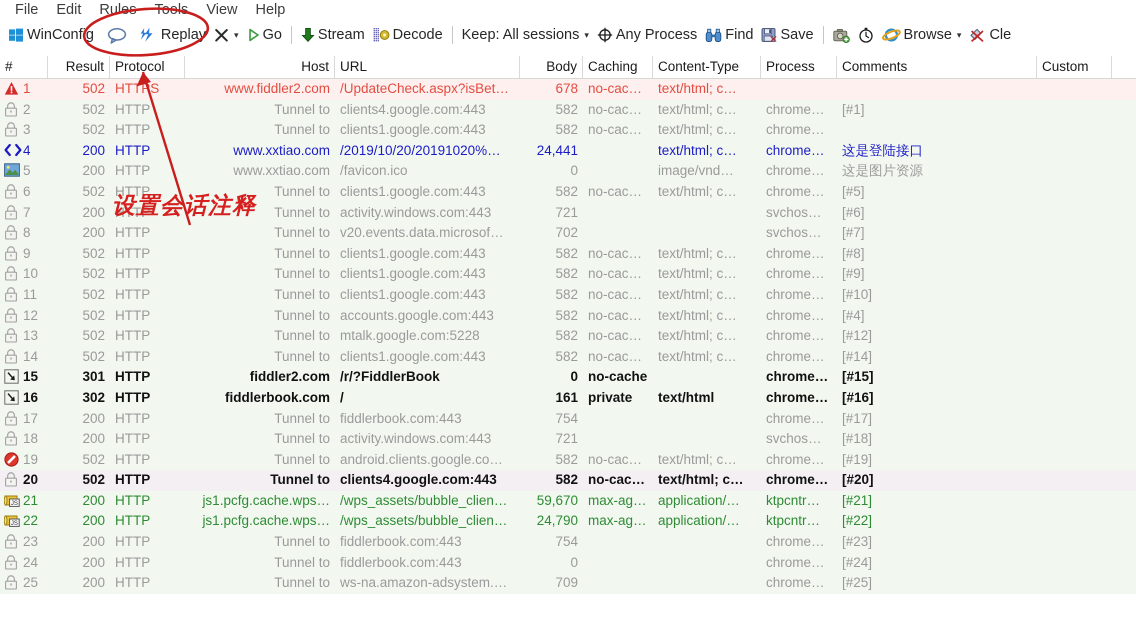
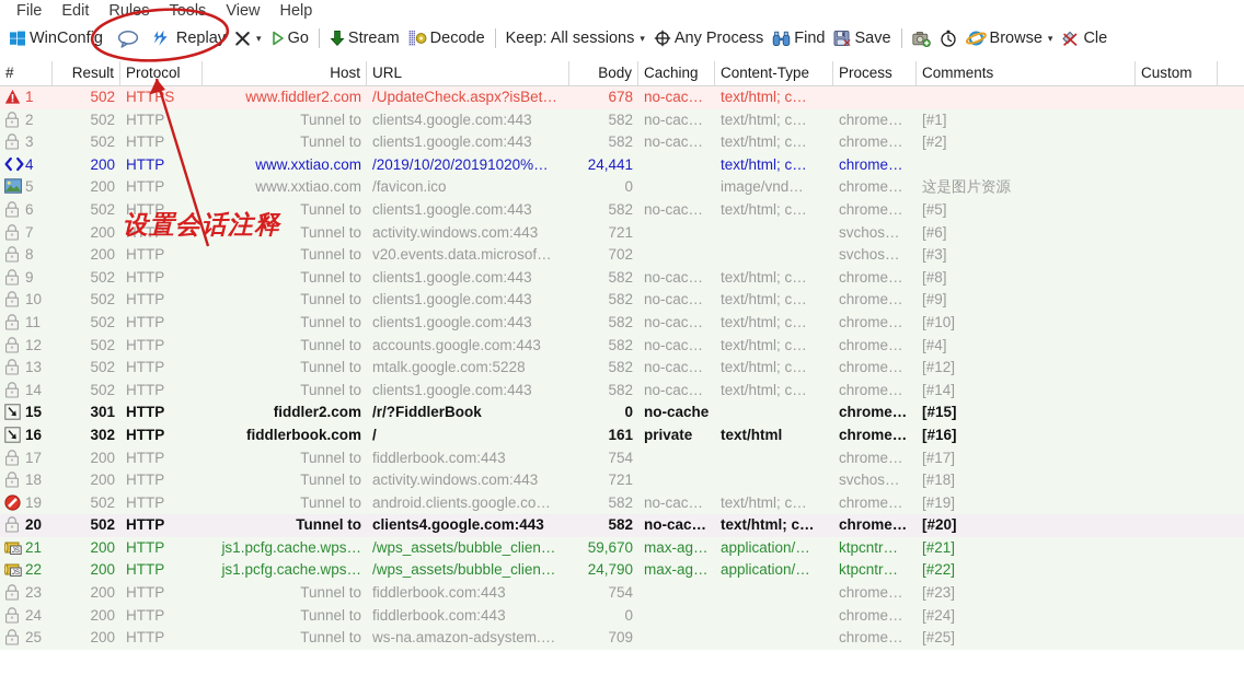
  File
  Edit
  Rule
  View
  Help
  WinConfg
  Replay
  ▾
  Go
  Stream
  Decode
  Keep: All sessions
  ▾
  Any Process
  Find
  Save
  Browse
  ▾
  Cle
  #
  Result
  Protocol
  Host
  URL
  Body
  Caching
  Content-Type
  Process
  Comments
  Custom
  1
  502
  HTTPS
  www.fiddler2.com
  /UpdateCheck.aspx?isBet…
  678
  no-cac…
  text/html; c…
  2
  502
  HTTP
  Tunnel to
  clients4.google.com:443
  582
  no-cac…
  text/html; c…
  chrome…
  [#1]
  3
  502
  HTTP
  Tunnel to
  clients1.google.com:443
  582
  no-cac…
  text/html; c…
  chrome…
+ [#2]
  4
  200
  HTTP
  www.xxtiao.com
  /2019/10/20/20191020%…
  24,441
  text/html; c…
  chrome…
- 这是登陆接口
  5
  200
  HTTP
  www.xxtiao.com
  /favicon.ico
  0
  image/vnd…
  chrome…
  这是图片资源
  6
  502
  HTTP
  Tunnel to
  clients1.google.com:443
  582
  no-cac…
  text/html; c…
  chrome…
  [#5]
  7
  200
  HTTP
  Tunnel to
  activity.windows.com:443
  721
  svchos…
  [#6]
  8
  200
  HTTP
  Tunnel to
  v20.events.data.microsof…
  702
  svchos…
- [#7]
+ [#3]
  9
  502
  HTTP
  Tunnel to
  clients1.google.com:443
  582
  no-cac…
  text/html; c…
  chrome…
  [#8]
  10
  502
  HTTP
  Tunnel to
  clients1.google.com:443
  582
  no-cac…
  text/html; c…
  chrome…
  [#9]
  11
  502
  HTTP
  Tunnel to
  clients1.google.com:443
  582
  no-cac…
  text/html; c…
  chrome…
  [#10]
  12
  502
  HTTP
  Tunnel to
  accounts.google.com:443
  582
  no-cac…
  text/html; c…
  chrome…
  [#4]
  13
  502
  HTTP
  Tunnel to
  mtalk.google.com:5228
  582
  no-cac…
  text/html; c…
  chrome…
  [#12]
  14
  502
  HTTP
  Tunnel to
  clients1.google.com:443
  582
  no-cac…
  text/html; c…
  chrome…
  [#14]
  15
  301
  HTTP
  fiddler2.com
  /r/?FiddlerBook
  0
  no-cache
  chrome…
  [#15]
  16
  302
  HTTP
  fiddlerbook.com
  /
  161
  private
  text/html
  chrome…
  [#16]
  17
  200
  HTTP
  Tunnel to
  fiddlerbook.com:443
  754
  chrome…
  [#17]
  18
  200
  HTTP
  Tunnel to
  activity.windows.com:443
  721
  svchos…
  [#18]
  19
  502
  HTTP
  Tunnel to
  android.clients.google.co…
  582
  no-cac…
  text/html; c…
  chrome…
  [#19]
  20
  502
  HTTP
  Tunnel to
  clients4.google.com:443
  582
  no-cac…
  text/html; c…
  chrome…
  [#20]
  21
  200
  HTTP
  js1.pcfg.cache.wps…
  /wps_assets/bubble_clien…
  59,670
  max-ag…
  application/…
  ktpcntr…
  [#21]
  22
  200
  HTTP
  js1.pcfg.cache.wps…
  /wps_assets/bubble_clien…
  24,790
  max-ag…
  application/…
  ktpcntr…
  [#22]
  23
  200
  HTTP
  Tunnel to
  fiddlerbook.com:443
  754
  chrome…
  [#23]
  24
  200
  HTTP
  Tunnel to
  fiddlerbook.com:443
  0
  chrome…
  [#24]
  25
  200
  HTTP
  Tunnel to
  ws-na.amazon-adsystem.…
  709
  chrome…
  [#25]
  设置会话注释
